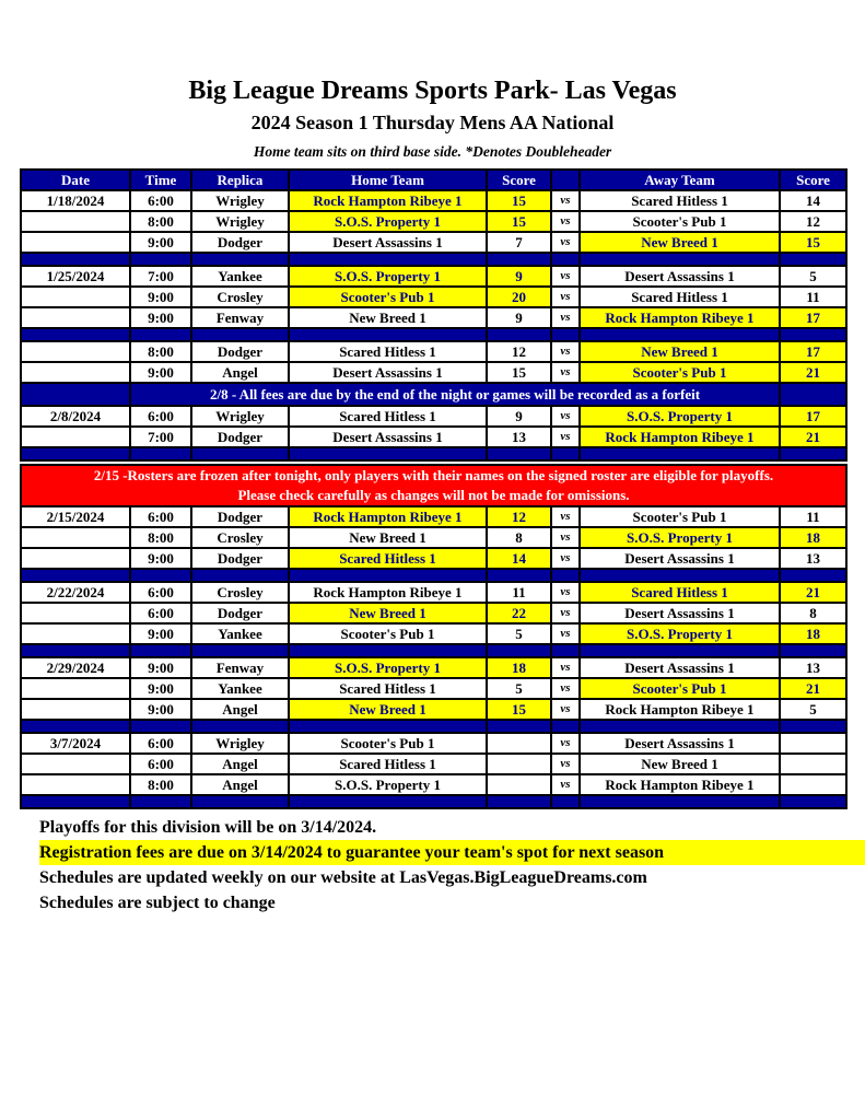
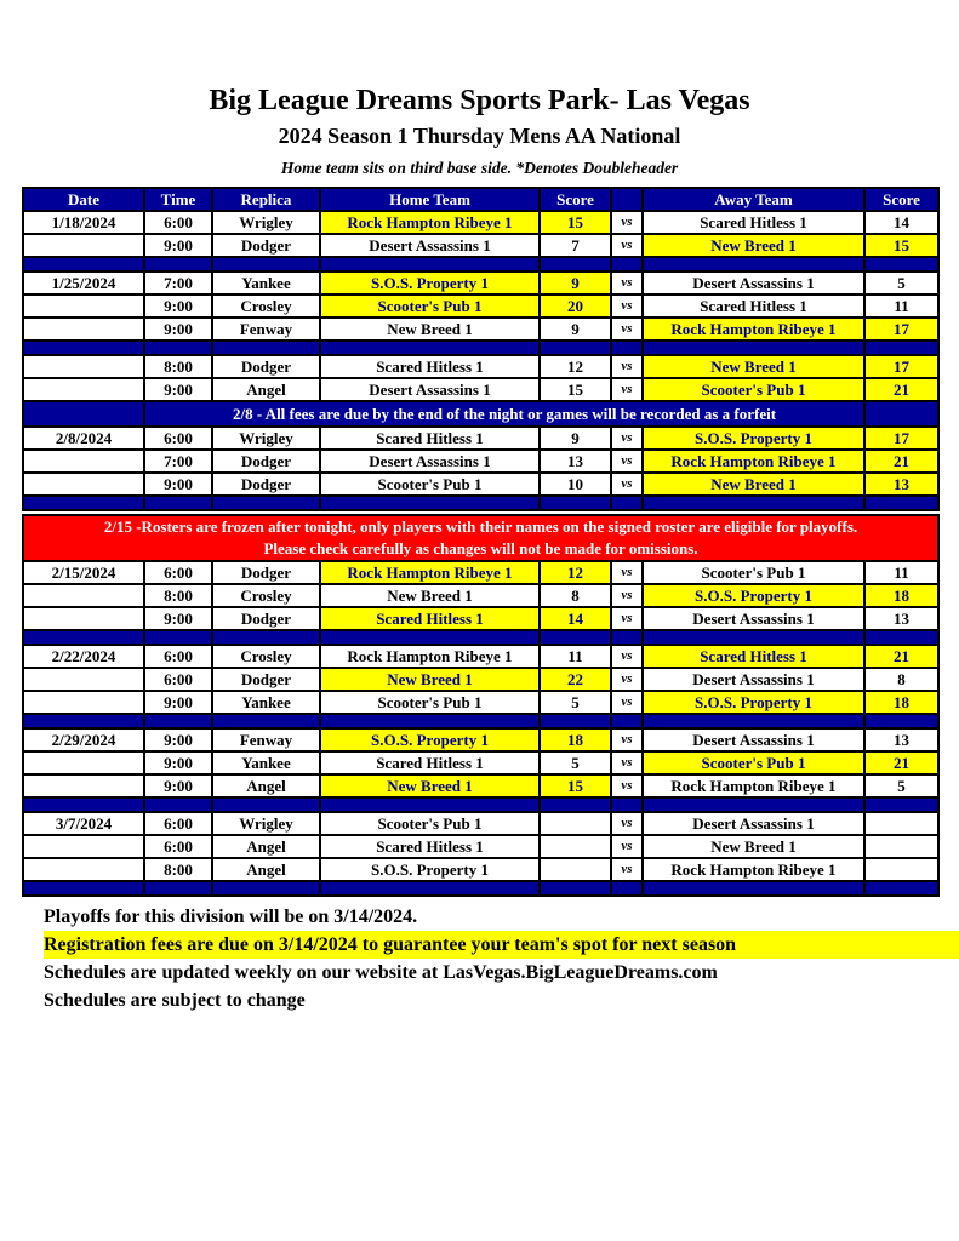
  Big League Dreams Sports Park- Las Vegas
  2024 Season 1 Thursday Mens AA National
  Home team sits on third base side. *Denotes Doubleheader
  Date	Time	Replica	Home Team	Score		Away Team	Score
  1/18/2024	6:00	Wrigley	Rock Hampton Ribeye 1	15	vs	Scared Hitless 1	14
- 	8:00	Wrigley	S.O.S. Property 1	15	vs	Scooter's Pub 1	12
  	9:00	Dodger	Desert Assassins 1	7	vs	New Breed 1	15
  1/25/2024	7:00	Yankee	S.O.S. Property 1	9	vs	Desert Assassins 1	5
  	9:00	Crosley	Scooter's Pub 1	20	vs	Scared Hitless 1	11
  	9:00	Fenway	New Breed 1	9	vs	Rock Hampton Ribeye 1	17
  	8:00	Dodger	Scared Hitless 1	12	vs	New Breed 1	17
  	9:00	Angel	Desert Assassins 1	15	vs	Scooter's Pub 1	21
  	2/8 - All fees are due by the end of the night or games will be recorded as a forfeit
  2/8/2024	6:00	Wrigley	Scared Hitless 1	9	vs	S.O.S. Property 1	17
  	7:00	Dodger	Desert Assassins 1	13	vs	Rock Hampton Ribeye 1	21
+ 	9:00	Dodger	Scooter's Pub 1	10	vs	New Breed 1	13
  2/15 -Rosters are frozen after tonight, only players with their names on the signed roster are eligible for playoffs.Please check carefully as changes will not be made for omissions.
  2/15/2024	6:00	Dodger	Rock Hampton Ribeye 1	12	vs	Scooter's Pub 1	11
  	8:00	Crosley	New Breed 1	8	vs	S.O.S. Property 1	18
  	9:00	Dodger	Scared Hitless 1	14	vs	Desert Assassins 1	13
  2/22/2024	6:00	Crosley	Rock Hampton Ribeye 1	11	vs	Scared Hitless 1	21
  	6:00	Dodger	New Breed 1	22	vs	Desert Assassins 1	8
  	9:00	Yankee	Scooter's Pub 1	5	vs	S.O.S. Property 1	18
  2/29/2024	9:00	Fenway	S.O.S. Property 1	18	vs	Desert Assassins 1	13
  	9:00	Yankee	Scared Hitless 1	5	vs	Scooter's Pub 1	21
  	9:00	Angel	New Breed 1	15	vs	Rock Hampton Ribeye 1	5
  3/7/2024	6:00	Wrigley	Scooter's Pub 1		vs	Desert Assassins 1
  	6:00	Angel	Scared Hitless 1		vs	New Breed 1
  	8:00	Angel	S.O.S. Property 1		vs	Rock Hampton Ribeye 1
  Playoffs for this division will be on 3/14/2024.
  Registration fees are due on 3/14/2024 to guarantee your team's spot for next season
  Schedules are updated weekly on our website at LasVegas.BigLeagueDreams.com
  Schedules are subject to change
